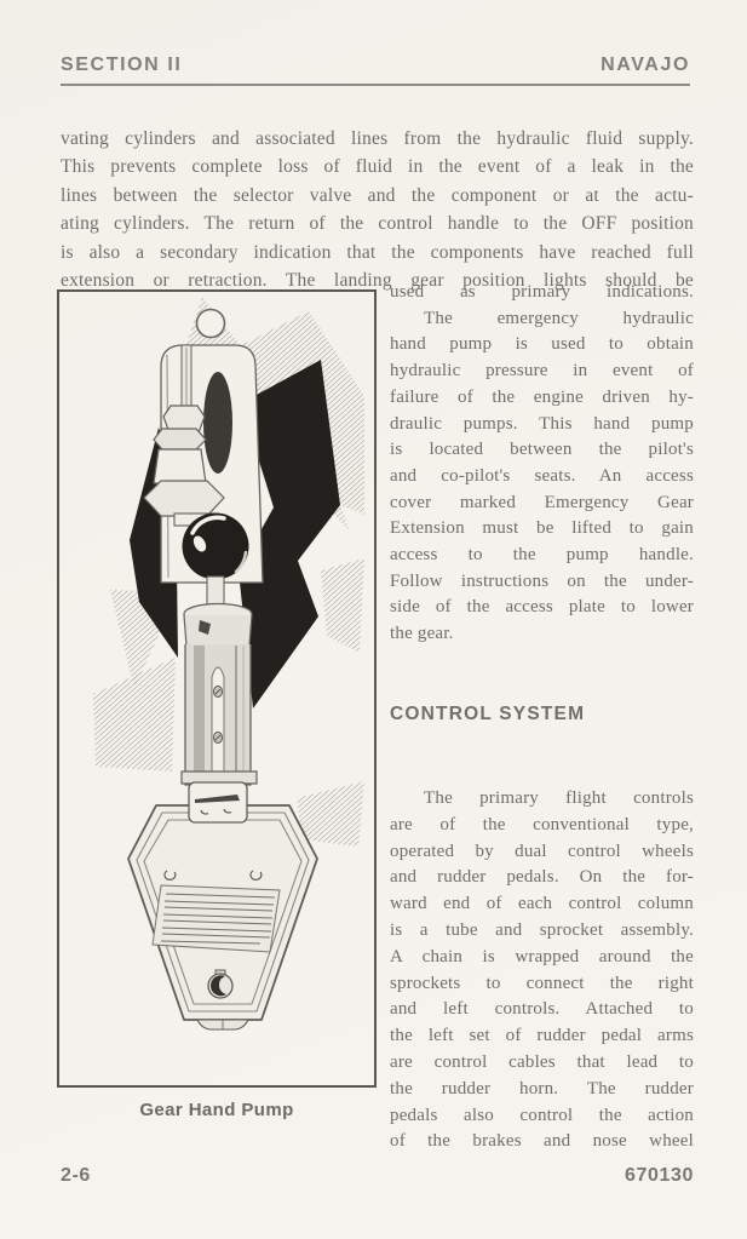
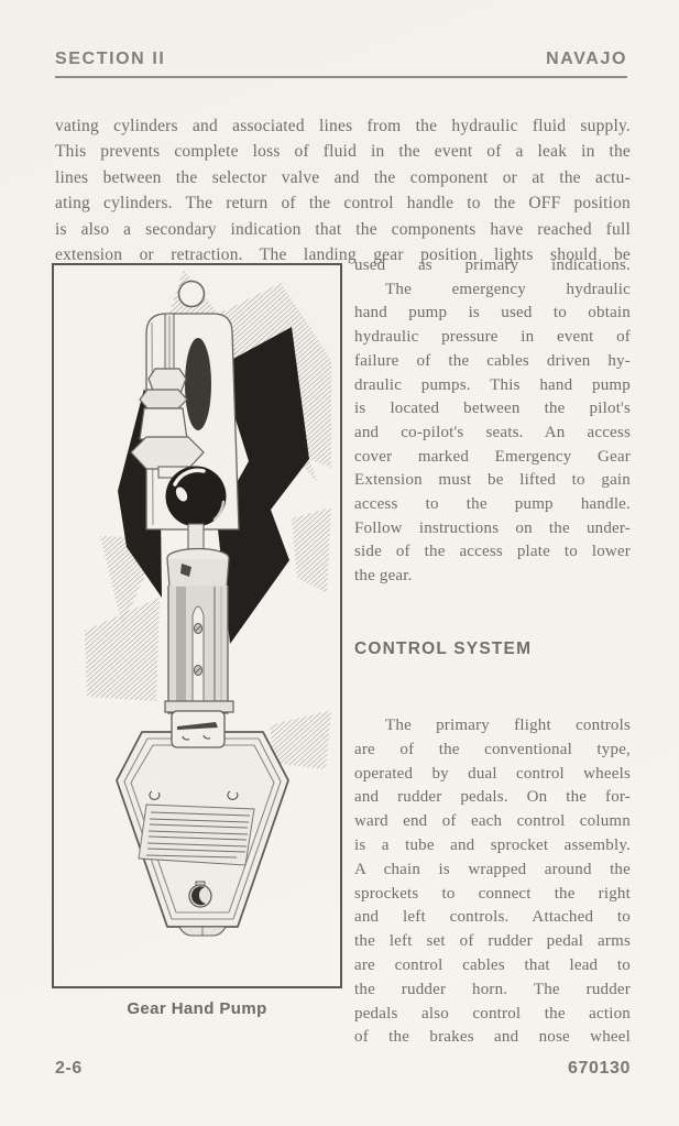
  SECTION II
  NAVAJO
  vating cylinders and associated lines from the hydraulic fluid supply.
  This prevents complete loss of fluid in the event of a leak in the
  lines between the selector valve and the component or at the actu-
  ating cylinders. The return of the control handle to the OFF position
  is also a secondary indication that the components have reached full
  extension or retraction. The landing gear position lights should be
  Gear Hand Pump
  used as primary indications.
  The emergency hydraulic
  hand pump is used to obtain
  hydraulic pressure in event of
- failure of the engine driven hy-
+ failure of the cables driven hy-
  draulic pumps. This hand pump
  is located between the pilot's
  and co-pilot's seats. An access
  cover marked Emergency Gear
  Extension must be lifted to gain
  access to the pump handle.
  Follow instructions on the under-
  side of the access plate to lower
  the gear.
  CONTROL SYSTEM
  The primary flight controls
  are of the conventional type,
  operated by dual control wheels
  and rudder pedals. On the for-
  ward end of each control column
  is a tube and sprocket assembly.
  A chain is wrapped around the
  sprockets to connect the right
  and left controls. Attached to
  the left set of rudder pedal arms
  are control cables that lead to
  the rudder horn. The rudder
  pedals also control the action
  of the brakes and nose wheel
  2-6
  670130
